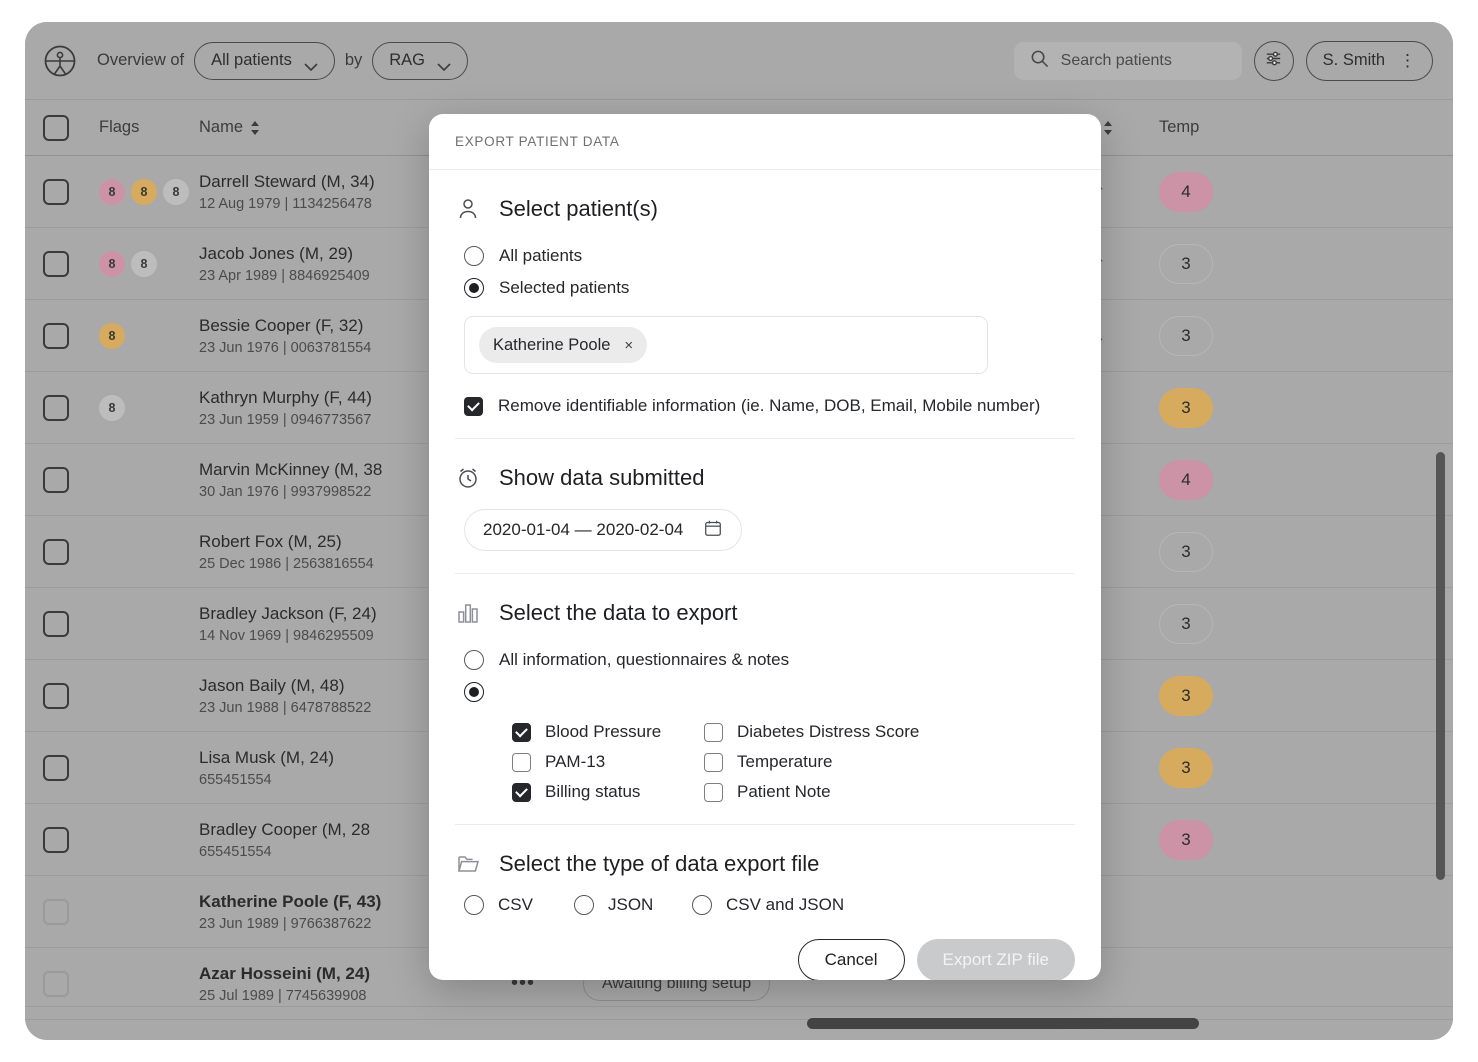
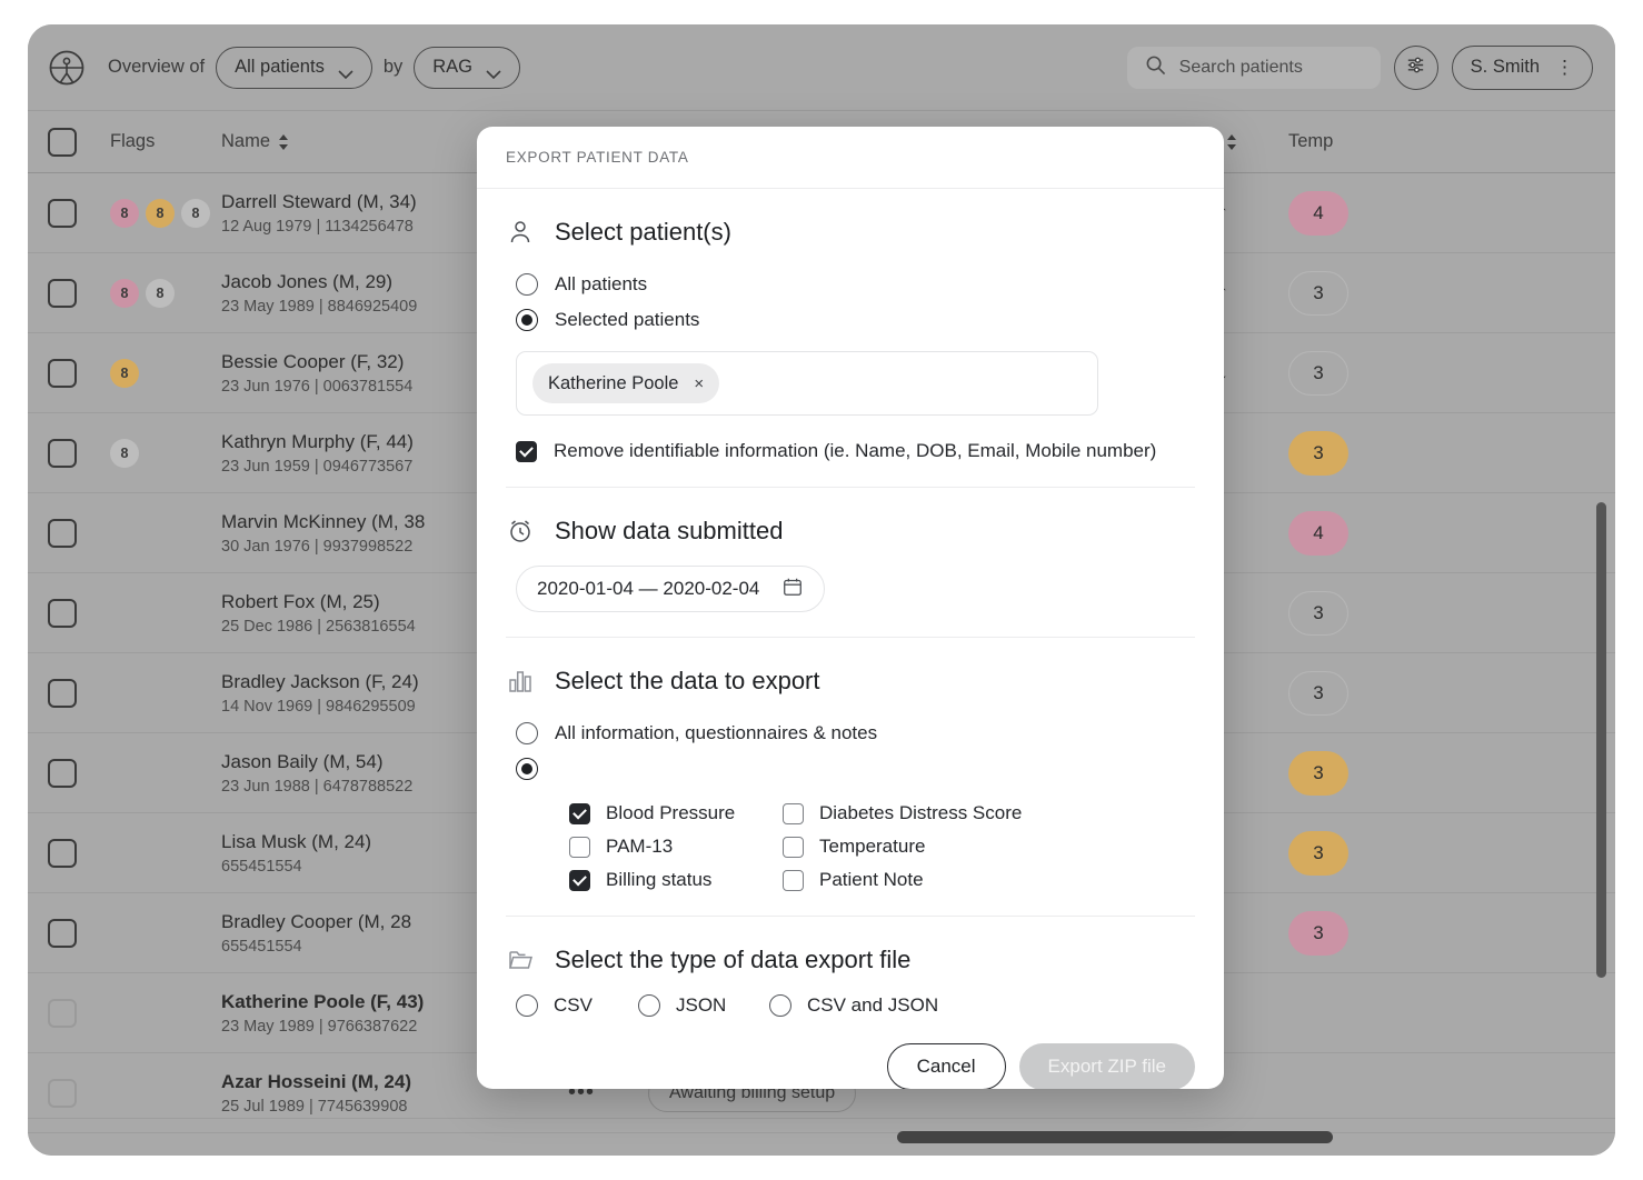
  Overview of
  All patients
  by
  RAG
  Search patients
  S. Smith
  ⋮
  Flags
  Name
  Temp
  8
  8
  8
  Darrell Steward (M, 34)
  12 Aug 1979 | 1134256478
  4
  8
  8
  Jacob Jones (M, 29)
- 23 Apr 1989 | 8846925409
+ 23 May 1989 | 8846925409
  3
  8
  Bessie Cooper (F, 32)
  23 Jun 1976 | 0063781554
  3
  8
  Kathryn Murphy (F, 44)
  23 Jun 1959 | 0946773567
  3
  Marvin McKinney (M, 38
  30 Jan 1976 | 9937998522
  4
  Robert Fox (M, 25)
  25 Dec 1986 | 2563816554
  3
  Bradley Jackson (F, 24)
  14 Nov 1969 | 9846295509
  3
- Jason Baily (M, 48)
+ Jason Baily (M, 54)
  23 Jun 1988 | 6478788522
  3
  Lisa Musk (M, 24)
  655451554
  3
  Bradley Cooper (M, 28
  655451554
  3
  Katherine Poole (F, 43)
- 23 Jun 1989 | 9766387622
+ 23 May 1989 | 9766387622
  Azar Hosseini (M, 24)
  25 Jul 1989 | 7745639908
  •••
  Awaiting billing setup
  EXPORT PATIENT DATA
  Select patient(s)
  All patients
  Selected patients
  Katherine Poole
  ×
  Remove identifiable information (ie. Name, DOB, Email, Mobile number)
  Show data submitted
  2020-01-04 — 2020-02-04
  Select the data to export
  All information, questionnaires & notes
  Blood Pressure
  Diabetes Distress Score
  PAM-13
  Temperature
  Billing status
  Patient Note
  Select the type of data export file
  CSV
  JSON
  CSV and JSON
  Cancel
  Export ZIP file
